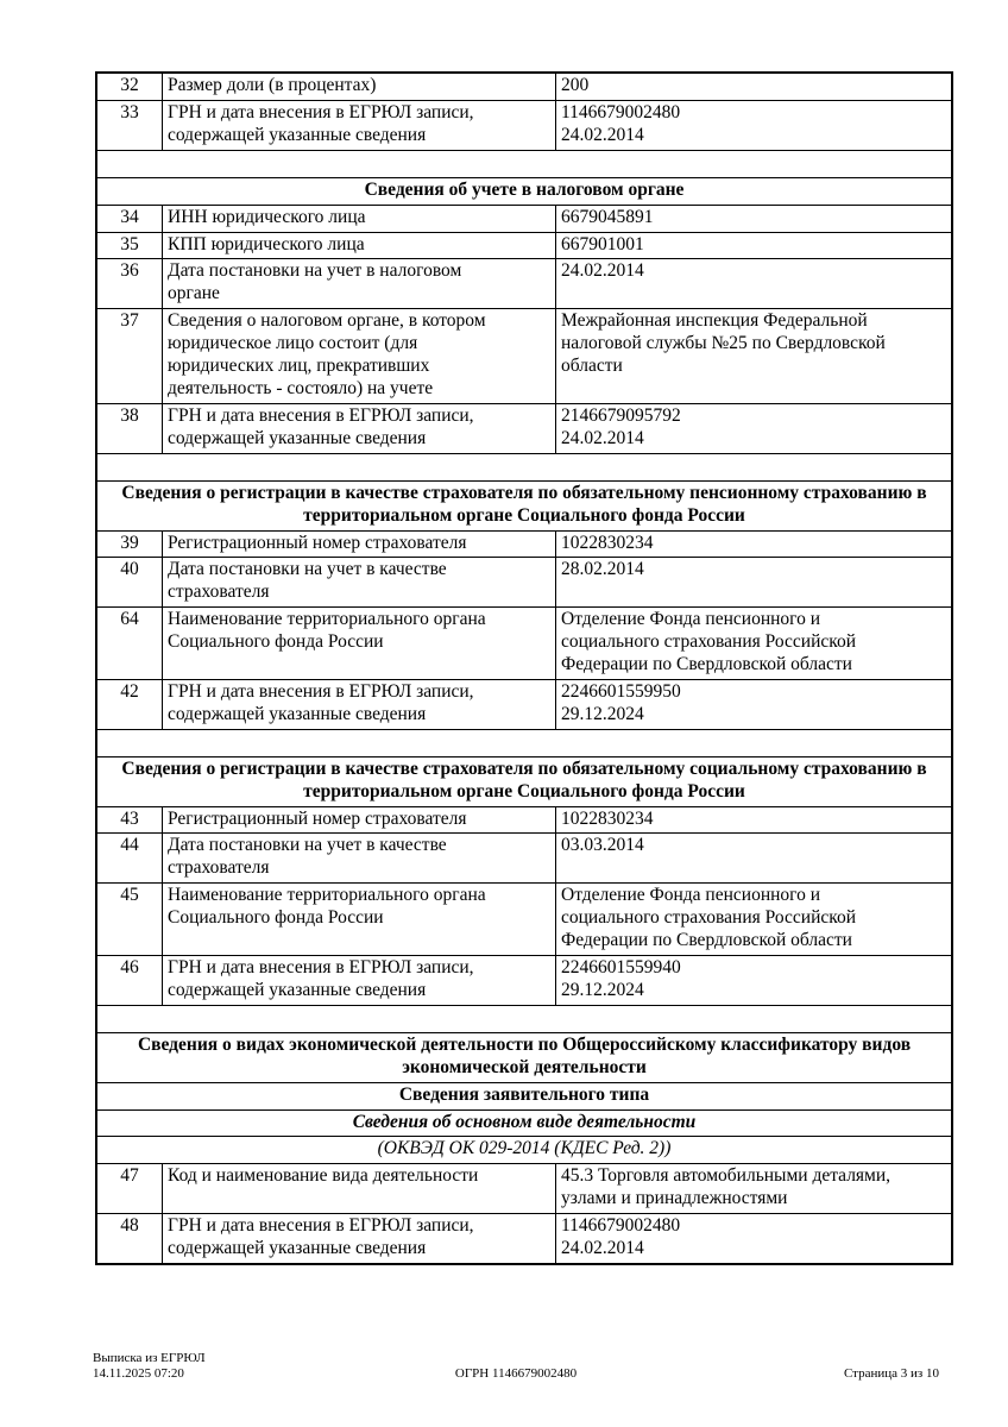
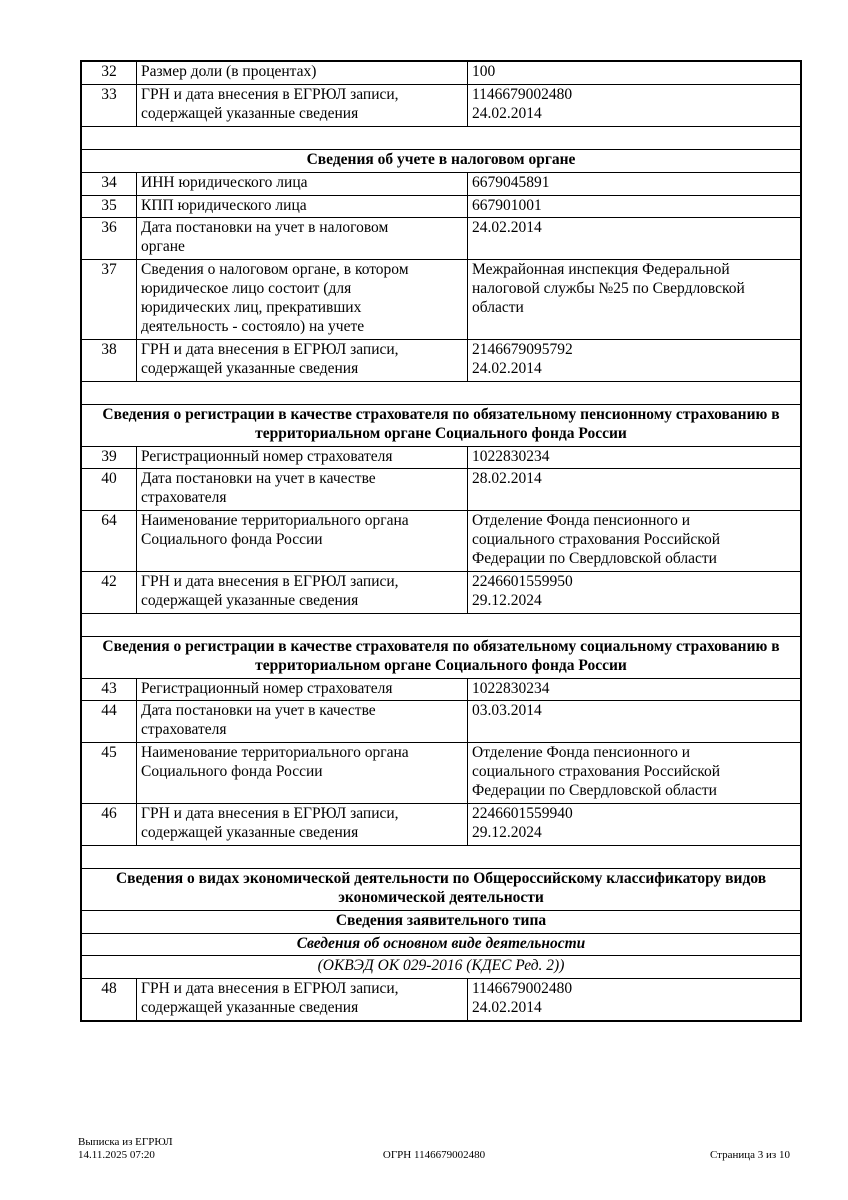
- 32	Размер доли (в процентах)	200
+ 32	Размер доли (в процентах)	100
  33	ГРН и дата внесения в ЕГРЮЛ записи, содержащей указанные сведения	1146679002480 24.02.2014
  Сведения об учете в налоговом органе
  34	ИНН юридического лица	6679045891
  35	КПП юридического лица	667901001
  36	Дата постановки на учет в налоговом органе	24.02.2014
  37	Сведения о налоговом органе, в котором юридическое лицо состоит (для юридических лиц, прекративших деятельность - состояло) на учете	Межрайонная инспекция Федеральной налоговой службы №25 по Свердловской области
  38	ГРН и дата внесения в ЕГРЮЛ записи, содержащей указанные сведения	2146679095792 24.02.2014
  Сведения о регистрации в качестве страхователя по обязательному пенсионному страхованию в территориальном органе Социального фонда России
  39	Регистрационный номер страхователя	1022830234
  40	Дата постановки на учет в качестве страхователя	28.02.2014
  64	Наименование территориального органа Социального фонда России	Отделение Фонда пенсионного и социального страхования Российской Федерации по Свердловской области
  42	ГРН и дата внесения в ЕГРЮЛ записи, содержащей указанные сведения	2246601559950 29.12.2024
  Сведения о регистрации в качестве страхователя по обязательному социальному страхованию в территориальном органе Социального фонда России
  43	Регистрационный номер страхователя	1022830234
  44	Дата постановки на учет в качестве страхователя	03.03.2014
  45	Наименование территориального органа Социального фонда России	Отделение Фонда пенсионного и социального страхования Российской Федерации по Свердловской области
  46	ГРН и дата внесения в ЕГРЮЛ записи, содержащей указанные сведения	2246601559940 29.12.2024
  Сведения о видах экономической деятельности по Общероссийскому классификатору видов экономической деятельности
  Сведения заявительного типа
  Сведения об основном виде деятельности
- (ОКВЭД ОК 029-2014 (КДЕС Ред. 2))
+ (ОКВЭД ОК 029-2016 (КДЕС Ред. 2))
- 47	Код и наименование вида деятельности	45.3 Торговля автомобильными деталями, узлами и принадлежностями
  48	ГРН и дата внесения в ЕГРЮЛ записи, содержащей указанные сведения	1146679002480 24.02.2014
  Выписка из ЕГРЮЛ
  14.11.2025 07:20
  ОГРН 1146679002480
  Страница 3 из 10
